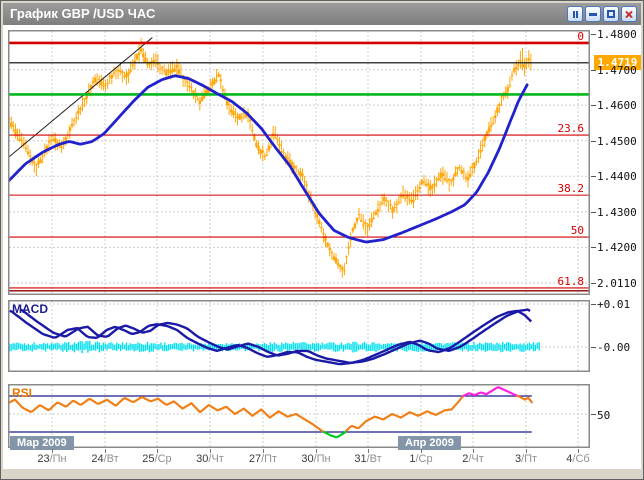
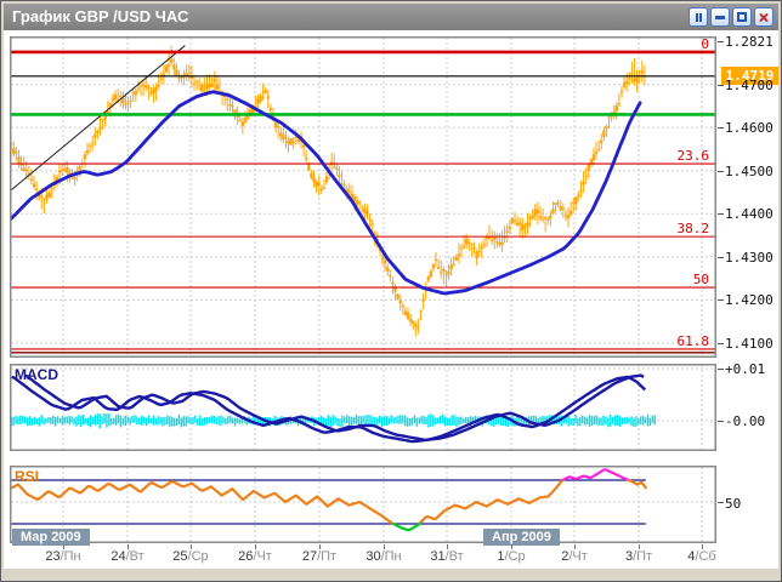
  График GBP /USD ЧАС
  MACD
  RSI
  1.4719
  +0.01
  -0.00
  50
  Мар 2009
  Апр 2009
- 1.4800
+ 1.2821
  1.4700
  1.4600
  1.4500
  1.4400
  1.4300
  1.4200
- 2.0110
+ 1.4100
  0
  23.6
  38.2
  50
  61.8
  23/Пн
  24/Вт
  25/Ср
- 30/Чт
+ 26/Чт
  27/Пт
  30/Пн
  31/Вт
  1/Ср
  2/Чт
  3/Пт
  4/Сб
